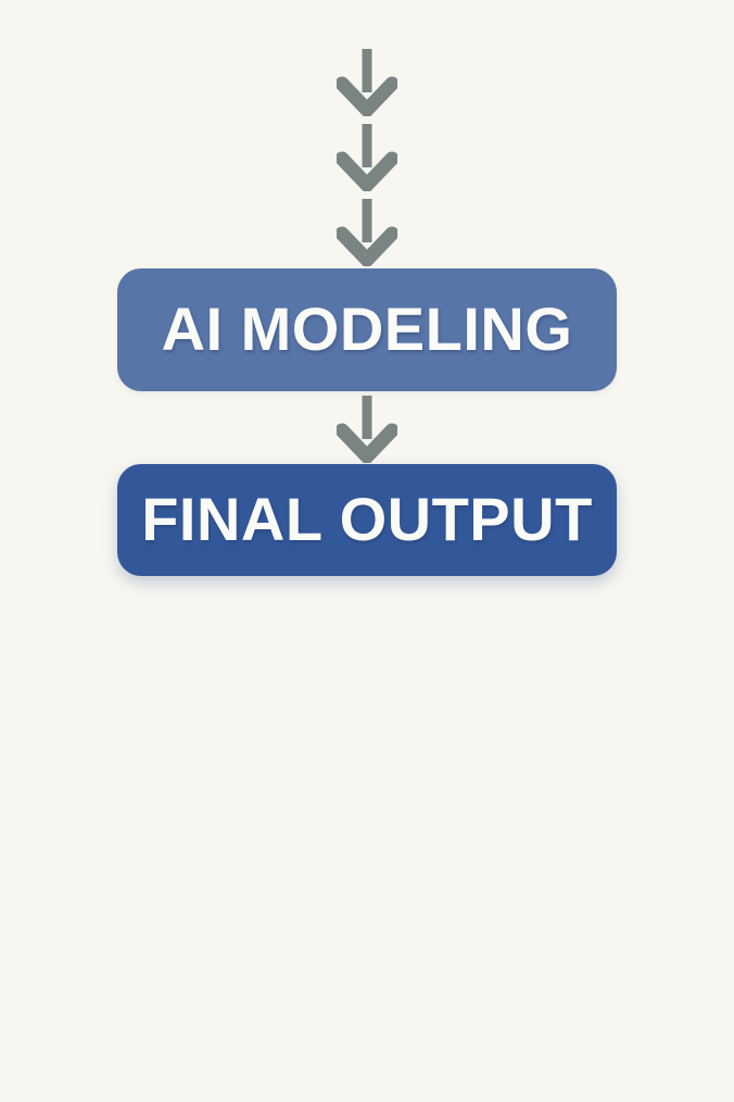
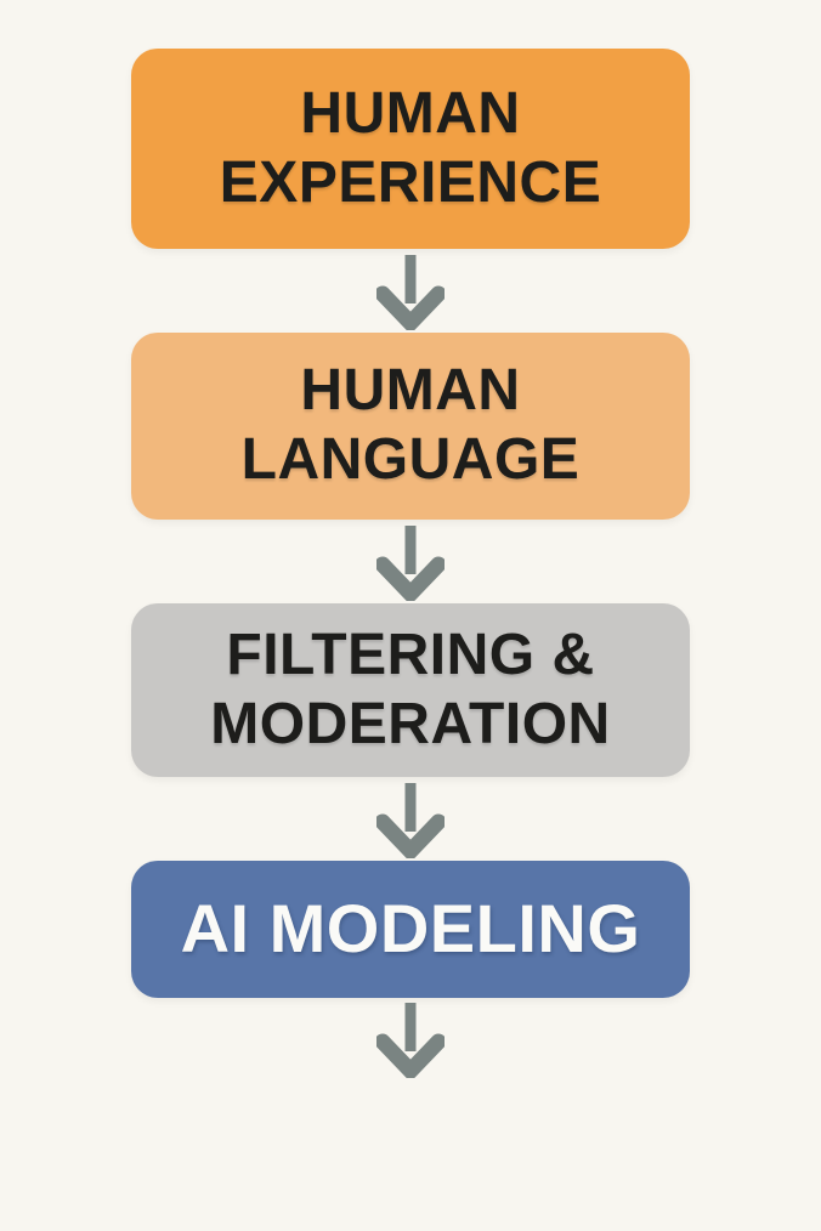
+ HUMAN EXPERIENCE
+ HUMAN LANGUAGE
+ FILTERING & MODERATION
  AI MODELING
- FINAL OUTPUT
